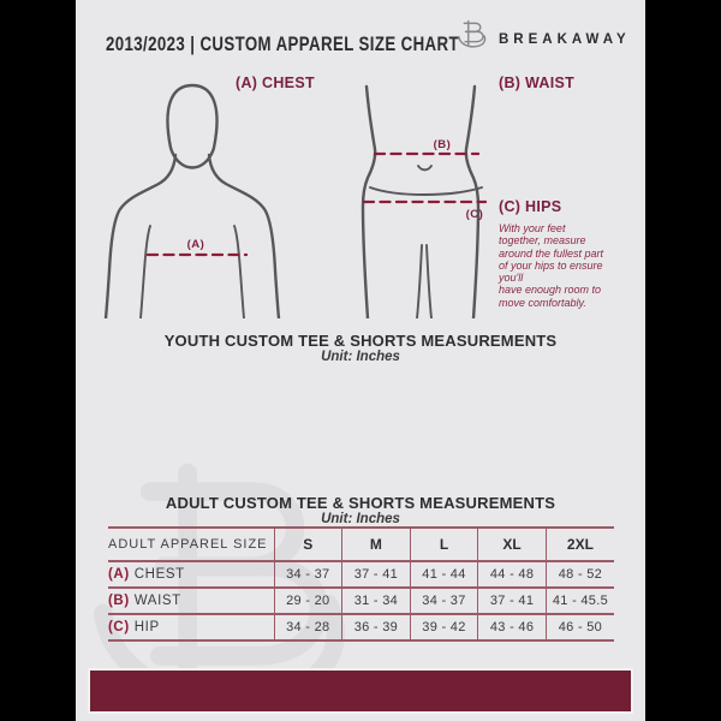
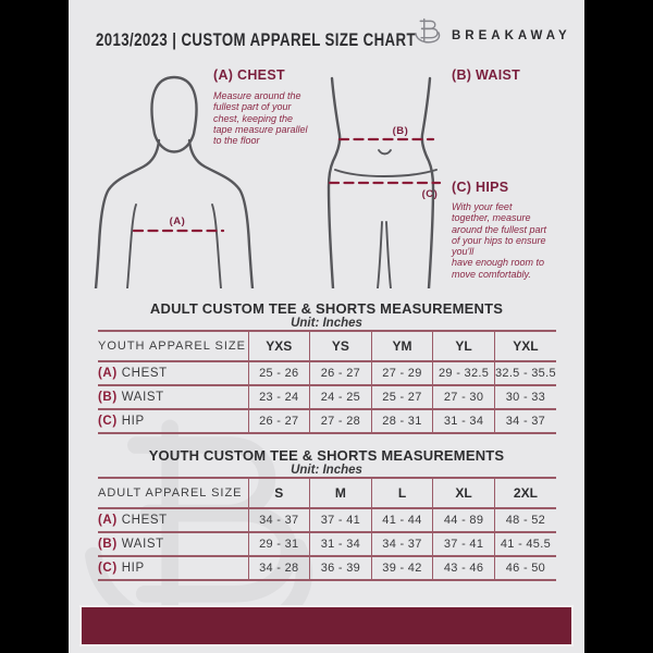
  2013/2023 | CUSTOM APPAREL SIZE CHART
  BREAKAWAY
  (A)
  (B)
  (C)
  (A) CHEST
+ Measure around the
+ fullest part of your
+ chest, keeping the
+ tape measure parallel
+ to the floor
  (B) WAIST
  (C) HIPS
  With your feet
  together, measure
  around the fullest part
  of your hips to ensure
  you'll
  have enough room to
  move comfortably.
- YOUTH CUSTOM TEE & SHORTS MEASUREMENTS
+ ADULT CUSTOM TEE & SHORTS MEASUREMENTS
  Unit: Inches
+ YOUTH APPAREL SIZE	YXS	YS	YM	YL	YXL
+ (A) CHEST	25 - 26	26 - 27	27 - 29	29 - 32.5	32.5 - 35.5
+ (B) WAIST	23 - 24	24 - 25	25 - 27	27 - 30	30 - 33
+ (C) HIP	26 - 27	27 - 28	28 - 31	31 - 34	34 - 37
- ADULT CUSTOM TEE & SHORTS MEASUREMENTS
+ YOUTH CUSTOM TEE & SHORTS MEASUREMENTS
  Unit: Inches
  ADULT APPAREL SIZE	S	M	L	XL	2XL
- (A) CHEST	34 - 37	37 - 41	41 - 44	44 - 48	48 - 52
+ (A) CHEST	34 - 37	37 - 41	41 - 44	44 - 89	48 - 52
- (B) WAIST	29 - 20	31 - 34	34 - 37	37 - 41	41 - 45.5
+ (B) WAIST	29 - 31	31 - 34	34 - 37	37 - 41	41 - 45.5
  (C) HIP	34 - 28	36 - 39	39 - 42	43 - 46	46 - 50
